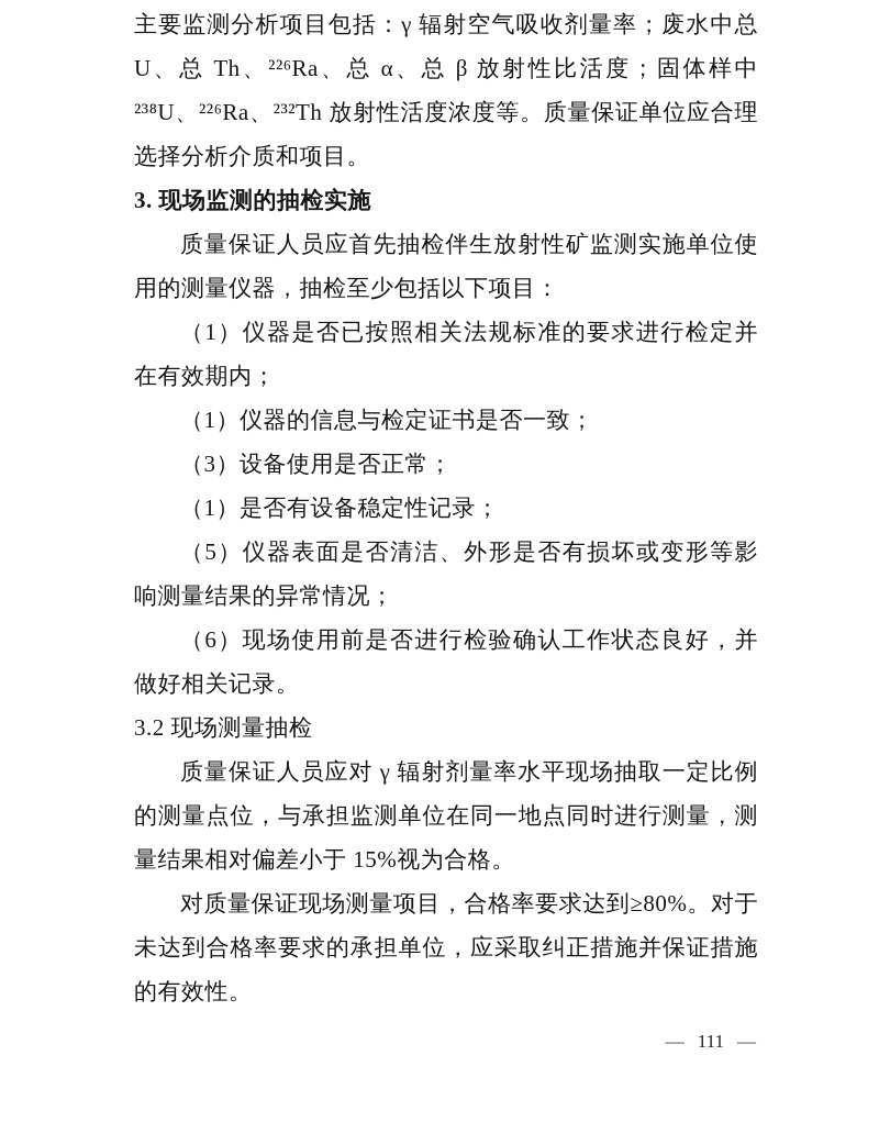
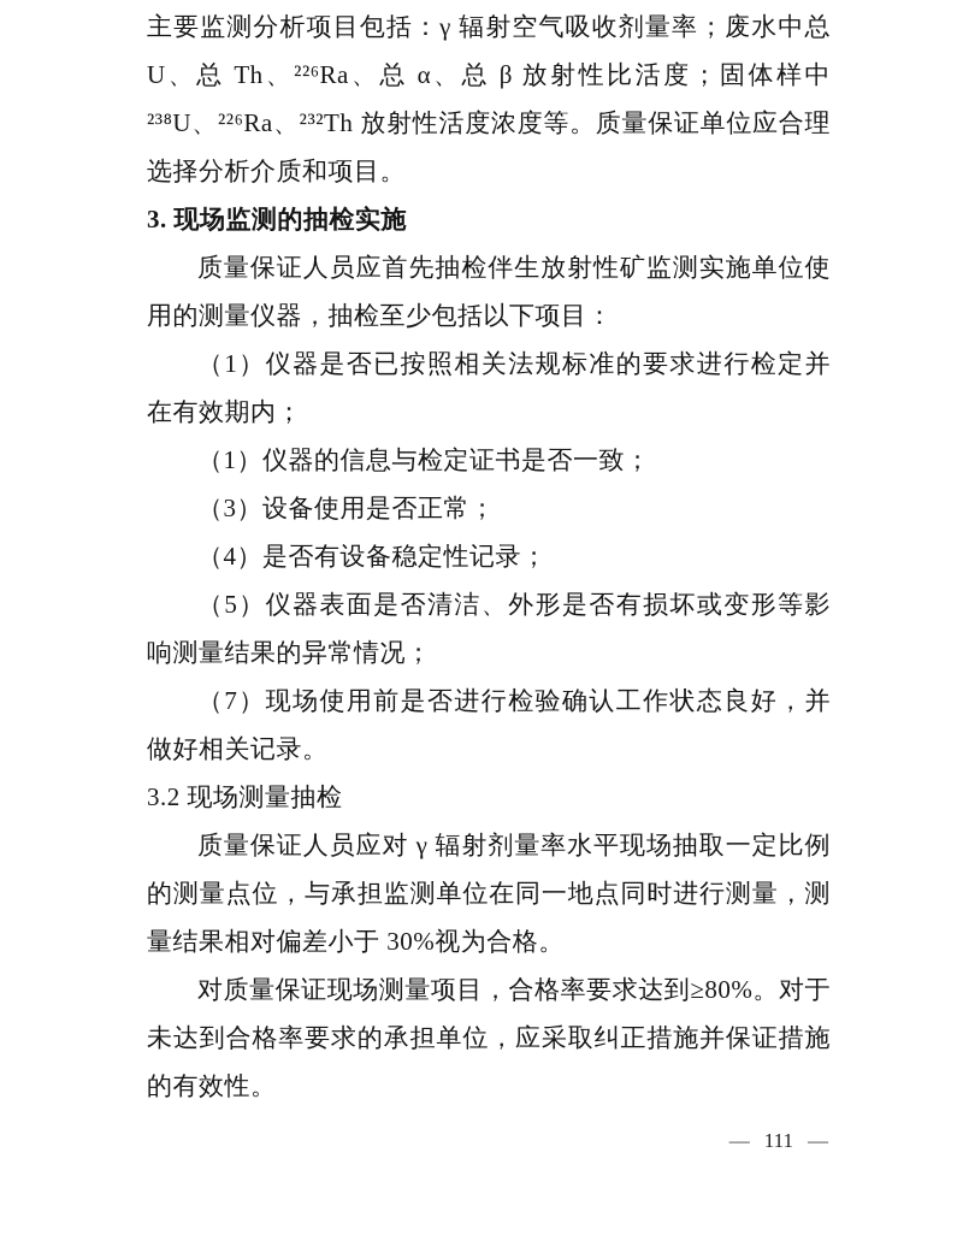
  主要监测分析项目包括：γ 辐射空气吸收剂量率；废水中总 U、总 Th、²²⁶Ra、总 α、总 β 放射性比活度；固体样中 ²³⁸U、²²⁶Ra、²³²Th 放射性活度浓度等。质量保证单位应合理选择分析介质和项目。
  3. 现场监测的抽检实施
  质量保证人员应首先抽检伴生放射性矿监测实施单位使用的测量仪器，抽检至少包括以下项目：
  （1）仪器是否已按照相关法规标准的要求进行检定并在有效期内；
  （1）仪器的信息与检定证书是否一致；
  （3）设备使用是否正常；
- （1）是否有设备稳定性记录；
+ （4）是否有设备稳定性记录；
  （5）仪器表面是否清洁、外形是否有损坏或变形等影响测量结果的异常情况；
- （6）现场使用前是否进行检验确认工作状态良好，并做好相关记录。
+ （7）现场使用前是否进行检验确认工作状态良好，并做好相关记录。
  3.2 现场测量抽检
- 质量保证人员应对 γ 辐射剂量率水平现场抽取一定比例的测量点位，与承担监测单位在同一地点同时进行测量，测量结果相对偏差小于 15%视为合格。
+ 质量保证人员应对 γ 辐射剂量率水平现场抽取一定比例的测量点位，与承担监测单位在同一地点同时进行测量，测量结果相对偏差小于 30%视为合格。
  对质量保证现场测量项目，合格率要求达到≥80%。对于未达到合格率要求的承担单位，应采取纠正措施并保证措施的有效性。
  — 111 —
